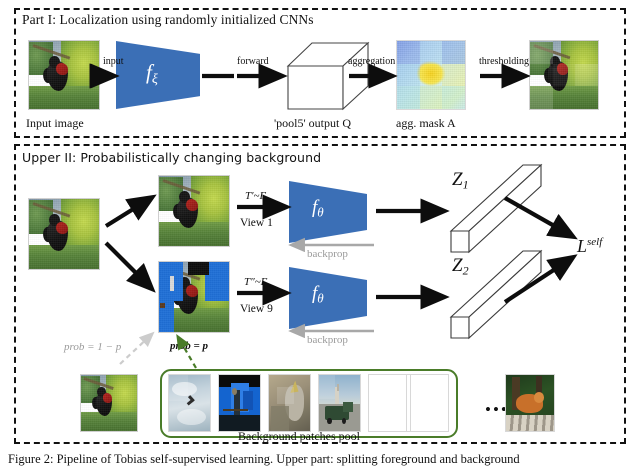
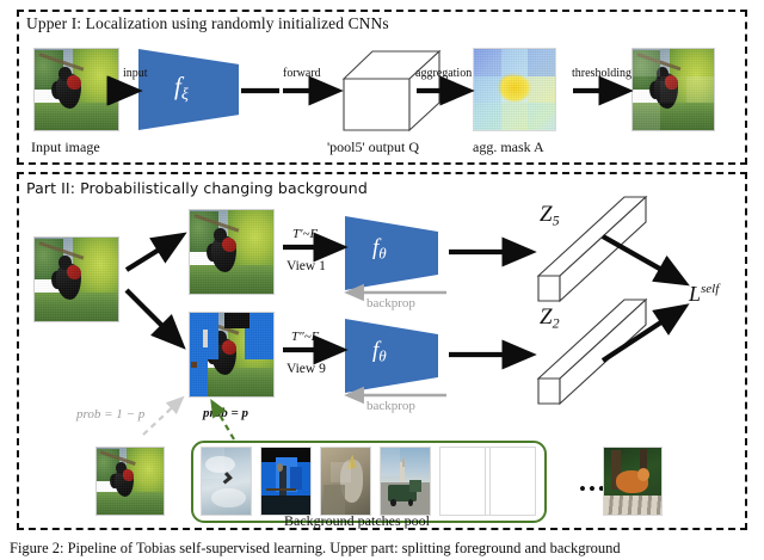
- Part I: Localization using randomly initialized CNNs
+ Upper I: Localization using randomly initialized CNNs
  Input image
  fξ
  'pool5' output Q
  agg. mask A
  input
  forward
  aggregation
  thresholding
- Upper II: Probabilistically changing background
+ Part II: Probabilistically changing background
  fθ
  fθ
  T′~Γ
  View 1
  T″~Γ
  View 9
  backprop
  backprop
- Z1
+ Z5
  Z2
  Lself
  prob = 1 − p
  prob = p
  •••
  Background patches pool
  Figure 2: Pipeline of Tobias self-supervised learning. Upper part: splitting foreground and background
